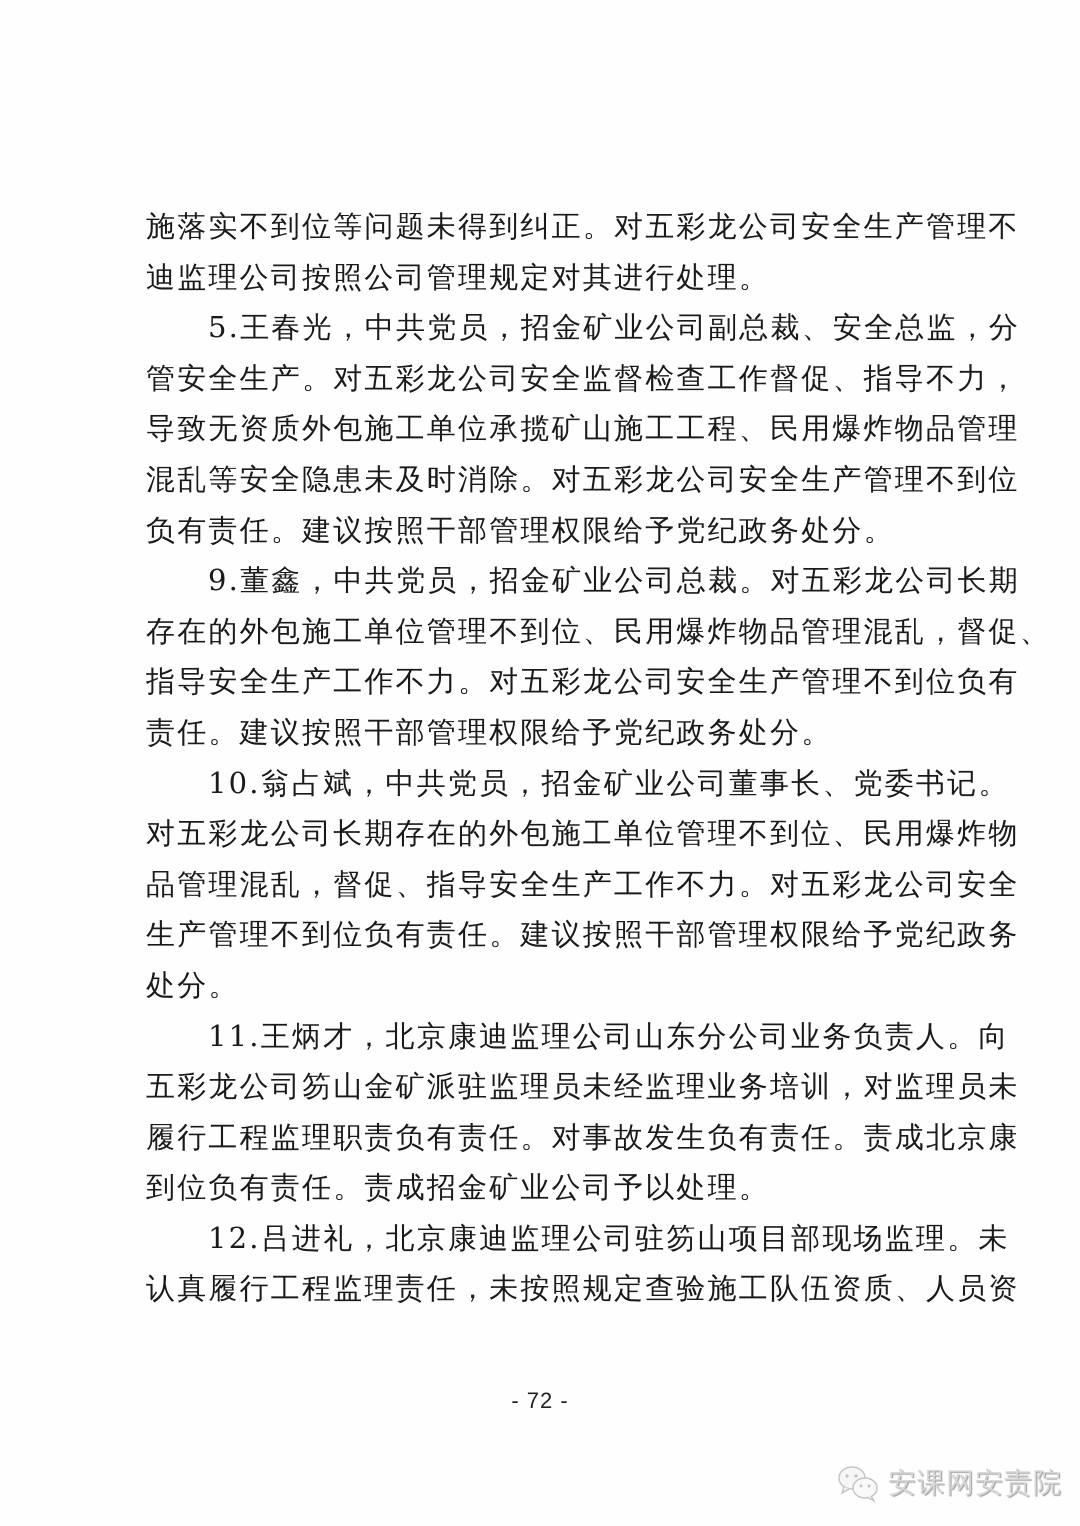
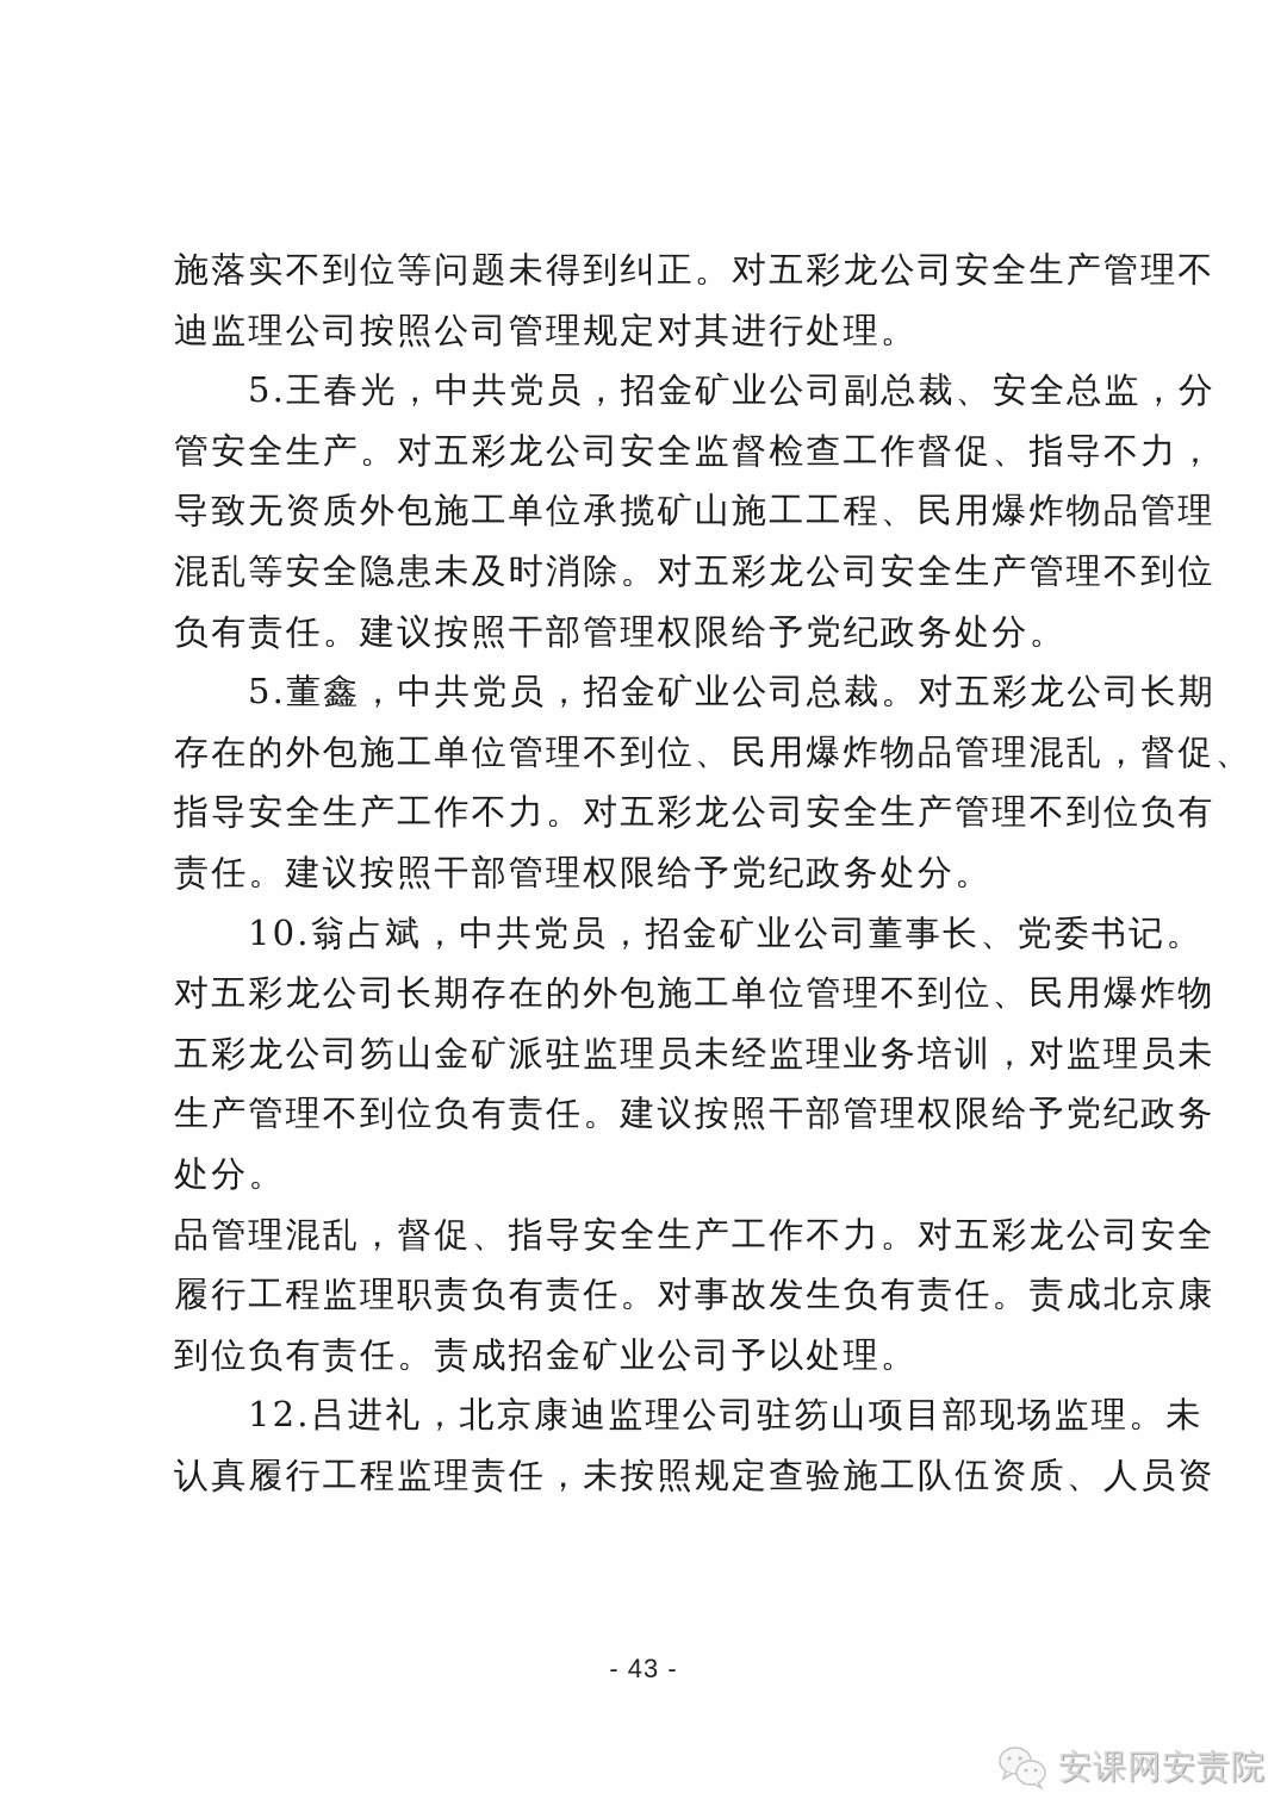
  施落实不到位等问题未得到纠正。对五彩龙公司安全生产管理不
  迪监理公司按照公司管理规定对其进行处理。
  5.王春光，中共党员，招金矿业公司副总裁、安全总监，分
  管安全生产。对五彩龙公司安全监督检查工作督促、指导不力，
  导致无资质外包施工单位承揽矿山施工工程、民用爆炸物品管理
  混乱等安全隐患未及时消除。对五彩龙公司安全生产管理不到位
  负有责任。建议按照干部管理权限给予党纪政务处分。
- 9.董鑫，中共党员，招金矿业公司总裁。对五彩龙公司长期
+ 5.董鑫，中共党员，招金矿业公司总裁。对五彩龙公司长期
  存在的外包施工单位管理不到位、民用爆炸物品管理混乱，督促、
  指导安全生产工作不力。对五彩龙公司安全生产管理不到位负有
  责任。建议按照干部管理权限给予党纪政务处分。
  10.翁占斌，中共党员，招金矿业公司董事长、党委书记。
  对五彩龙公司长期存在的外包施工单位管理不到位、民用爆炸物
- 品管理混乱，督促、指导安全生产工作不力。对五彩龙公司安全
+ 五彩龙公司笏山金矿派驻监理员未经监理业务培训，对监理员未
  生产管理不到位负有责任。建议按照干部管理权限给予党纪政务
  处分。
- 11.王炳才，北京康迪监理公司山东分公司业务负责人。向
- 五彩龙公司笏山金矿派驻监理员未经监理业务培训，对监理员未
+ 品管理混乱，督促、指导安全生产工作不力。对五彩龙公司安全
  履行工程监理职责负有责任。对事故发生负有责任。责成北京康
  到位负有责任。责成招金矿业公司予以处理。
  12.吕进礼，北京康迪监理公司驻笏山项目部现场监理。未
  认真履行工程监理责任，未按照规定查验施工队伍资质、人员资
- - 72 -
+ - 43 -
  安课网安责院
